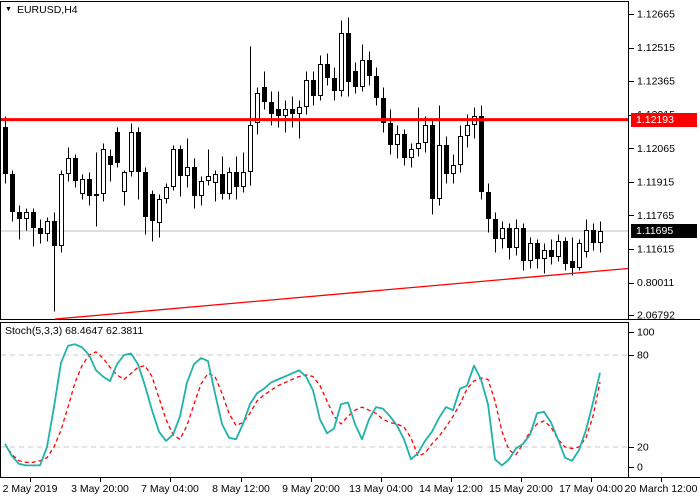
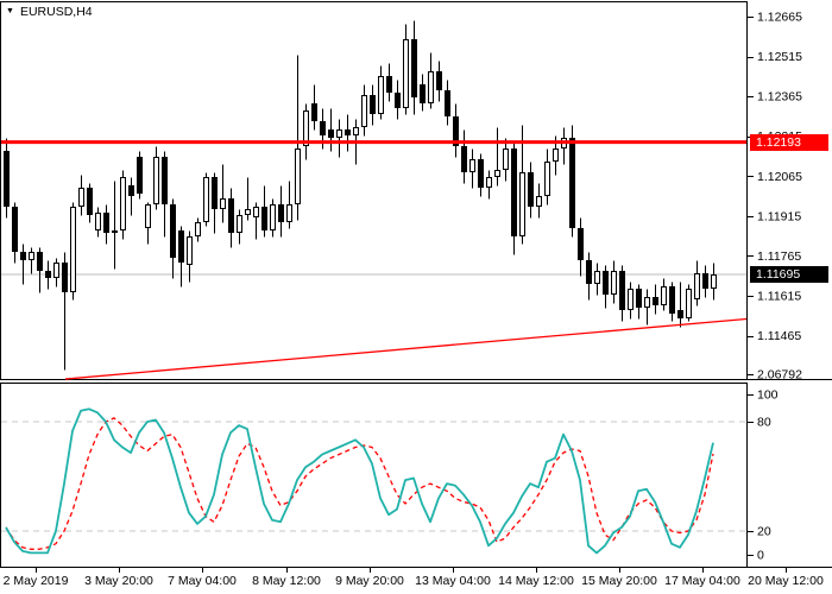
  1.12665
  1.12515
  1.12365
  1.12065
  1.11915
  1.11765
  1.11615
- 0.80011
+ 1.11465
  2.06792
  100
  80
  20
  0
  2 May 2019
  3 May 20:00
  7 May 04:00
  8 May 12:00
  9 May 20:00
  13 May 04:00
  14 May 12:00
  15 May 20:00
  17 May 04:00
- 20 March 12:00
+ 20 May 12:00
  EURUSD,H4
- Stoch(5,3,3) 68.4647 62.3811
  1.12193
  1.11695
